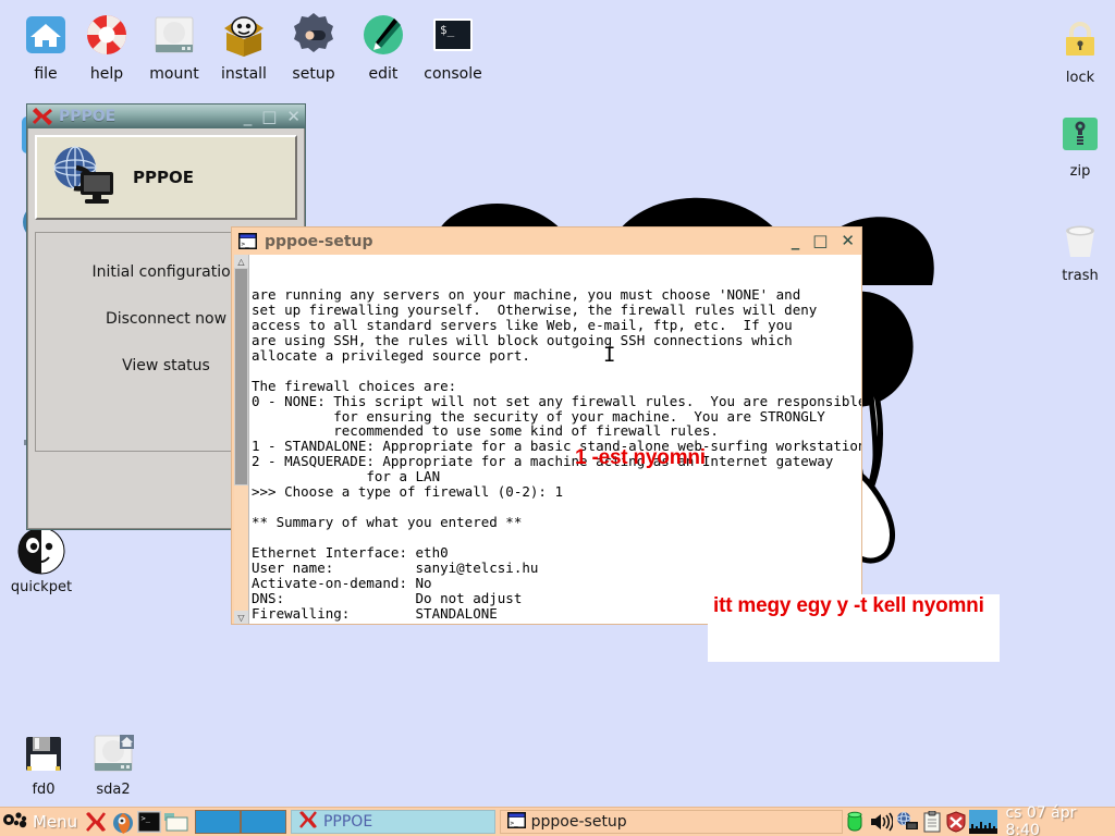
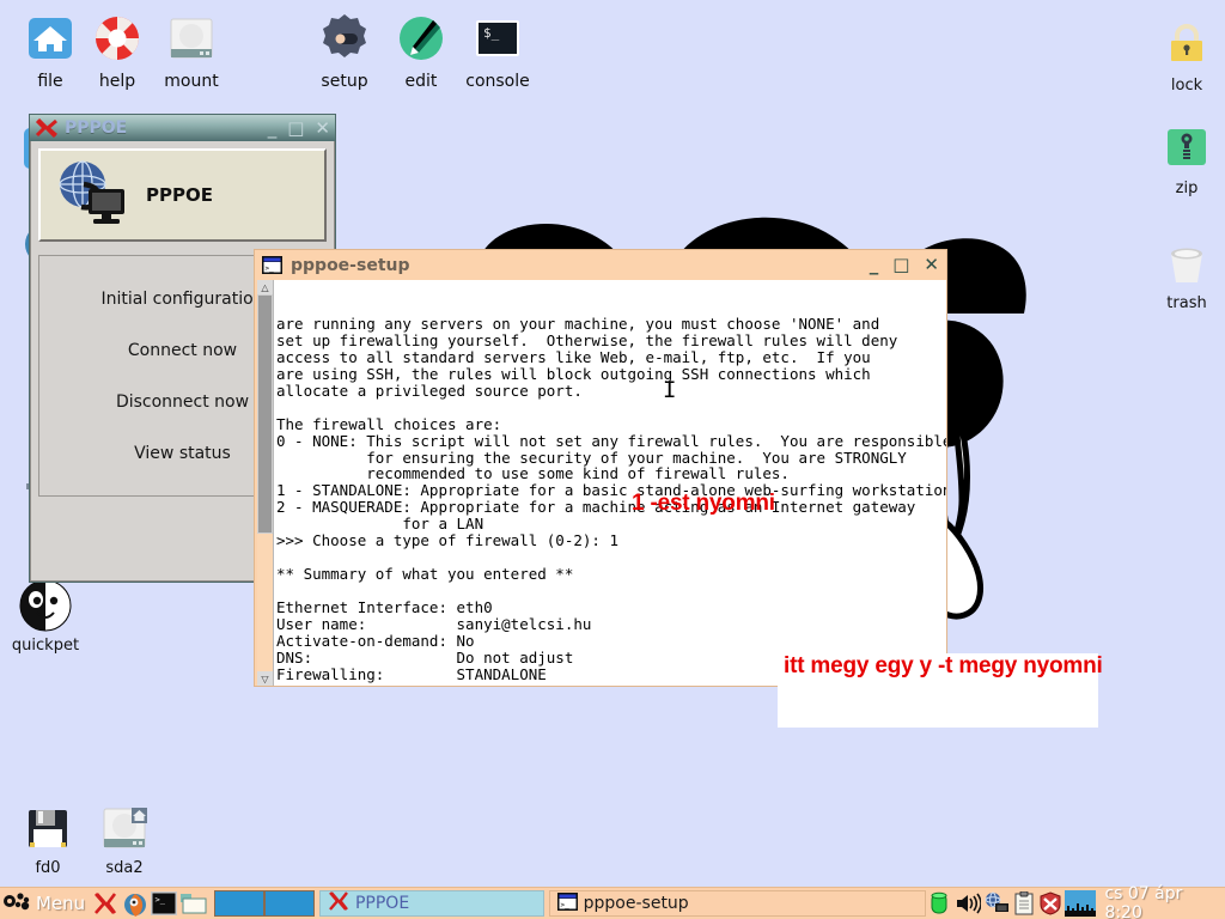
  file
  help
  mount
- install
  setup
  edit
  $_
  console
  lock
  zip
  trash
  quickpet
  fd0
  sda2
  PPPOE
  _
  □
  ✕
  PPPOE
  Initial configuratio
+ Connect now
  Disconnect now
  View status
  pppoe-setup
  _
  □
  ✕
  △
  ▽
  are running any servers on your machine, you must choose 'NONE' and
  set up firewalling yourself. Otherwise, the firewall rules will deny
  access to all standard servers like Web, e-mail, ftp, etc. If you
  are using SSH, the rules will block outgoing SSH connections which
  allocate a privileged source port.
  The firewall choices are:
  0 - NONE: This script will not set any firewall rules. You are responsibl
  for ensuring the security of your machine. You are STRONGLY
  recommended to use some kind of firewall rules.
  1 - STANDALONE: Appropriate for a basic stand-alone web-surfing workstatio
  2 - MASQUERADE: Appropriate for a machine acting as an Internet gateway
  for a LAN
  >>> Choose a type of firewall (0-2): 1
  ** Summary of what you entered **
  Ethernet Interface: eth0
  User name: sanyi@telcsi.hu
  Activate-on-demand: No
  DNS: Do not adjust
  Firewalling: STANDALONE
  I
  1 -est nyomni
- itt megy egy y -t kell nyomni
+ itt megy egy y -t megy nyomni
  Menu
  >_
  PPPOE
  pppoe-setup
- cs 07 ápr 8:40
+ cs 07 ápr 8:20
